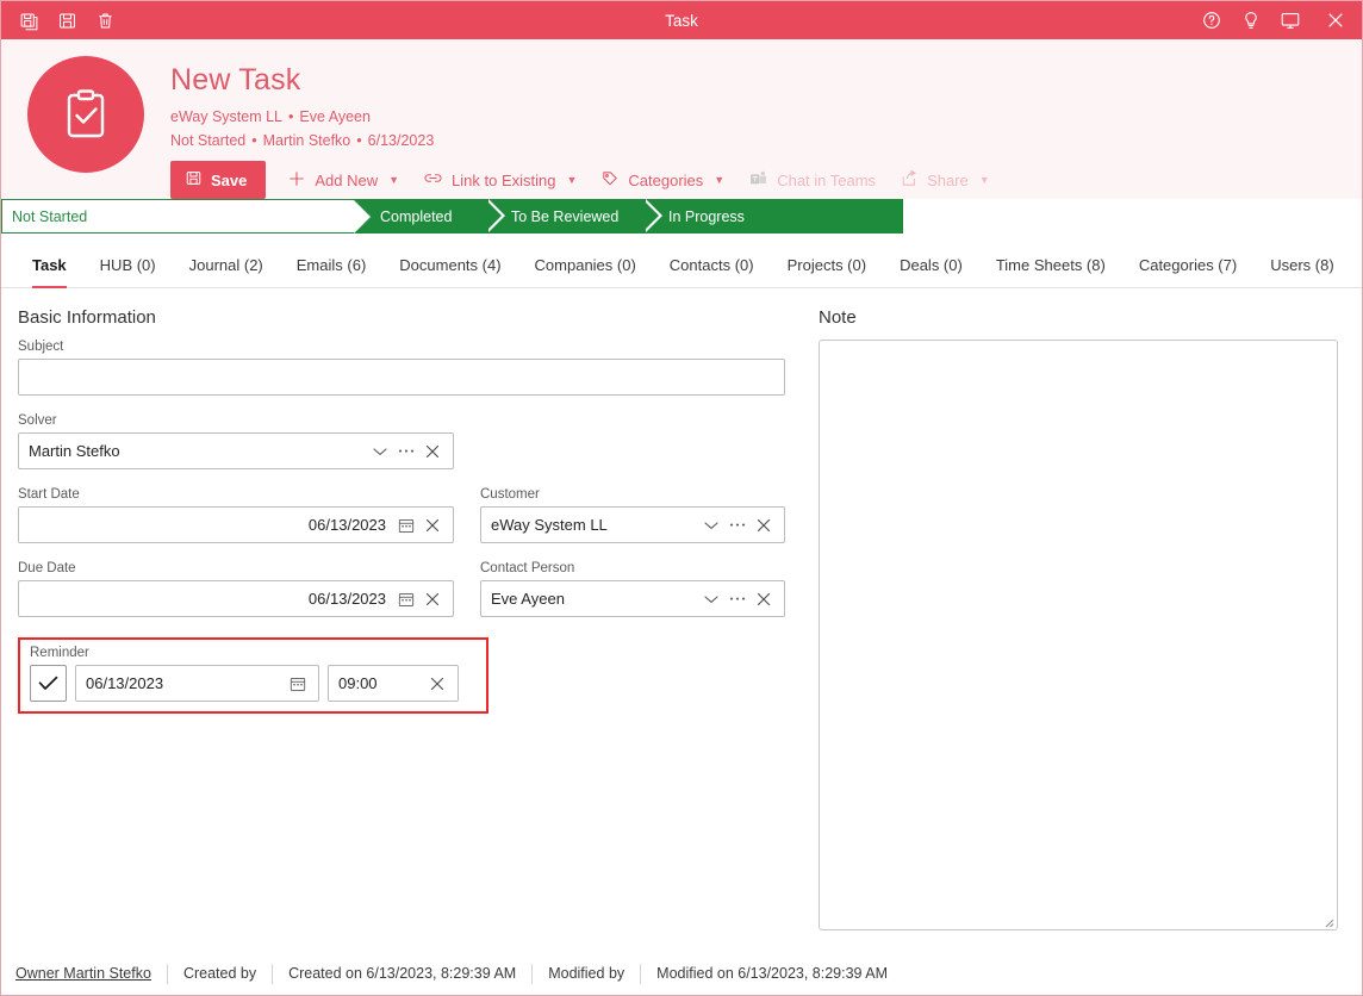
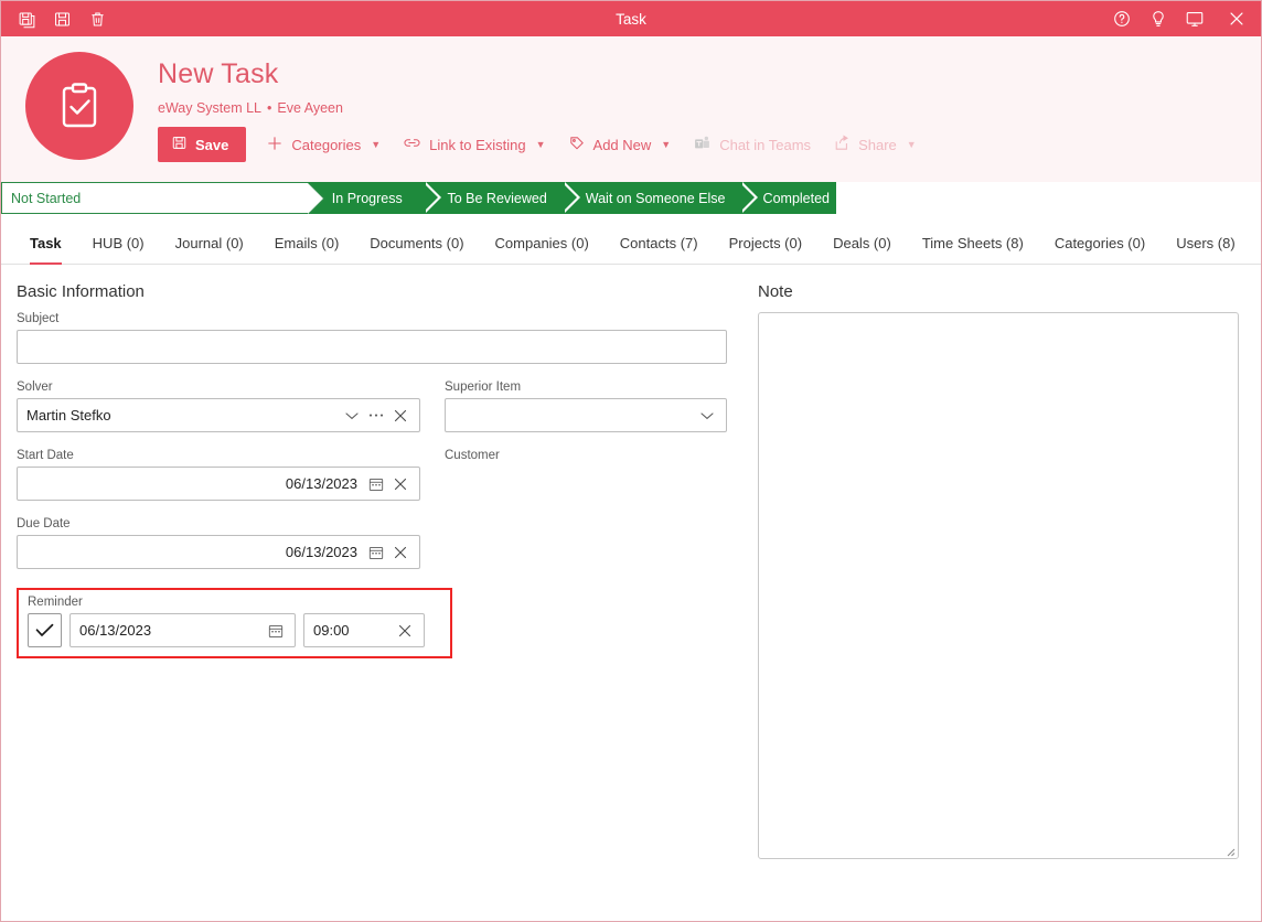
  Task
  New Task
  eWay System LL • Eve Ayeen
- Not Started • Martin Stefko • 6/13/2023
  Save
- Add New
+ Categories
  ▼
  Link to Existing
  ▼
- Categories
+ Add New
  ▼
  Chat in Teams
  Share
  ▼
  Not Started
- Completed
+ In Progress
  To Be Reviewed
+ Wait on Someone Else
- In Progress
+ Completed
  Task
  HUB (0)
- Journal (2)
+ Journal (0)
- Emails (6)
+ Emails (0)
- Documents (4)
+ Documents (0)
  Companies (0)
- Contacts (0)
+ Contacts (7)
  Projects (0)
  Deals (0)
  Time Sheets (8)
- Categories (7)
+ Categories (0)
  Users (8)
  Basic Information
  Subject
  Solver
  Martin Stefko
+ Superior Item
  Start Date
  06/13/2023
  Customer
- eWay System LL
  Due Date
  06/13/2023
- Contact Person
- Eve Ayeen
  Reminder
  06/13/2023
  09:00
  Note
- Owner Martin Stefko
- Created by
- Created on 6/13/2023, 8:29:39 AM
- Modified by
- Modified on 6/13/2023, 8:29:39 AM
